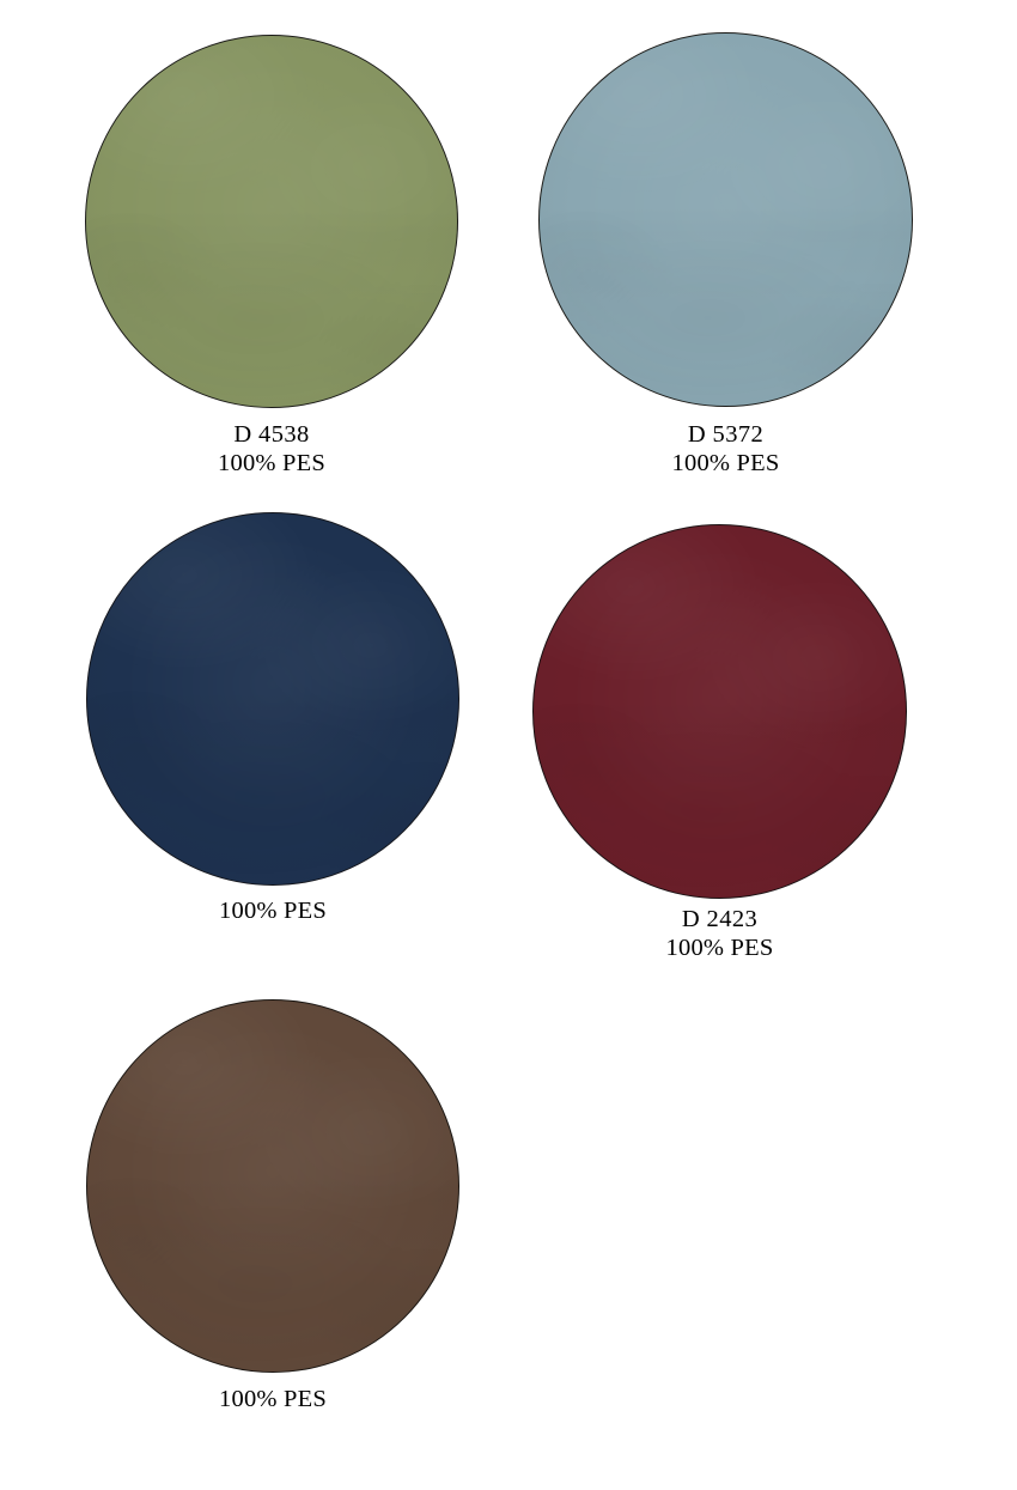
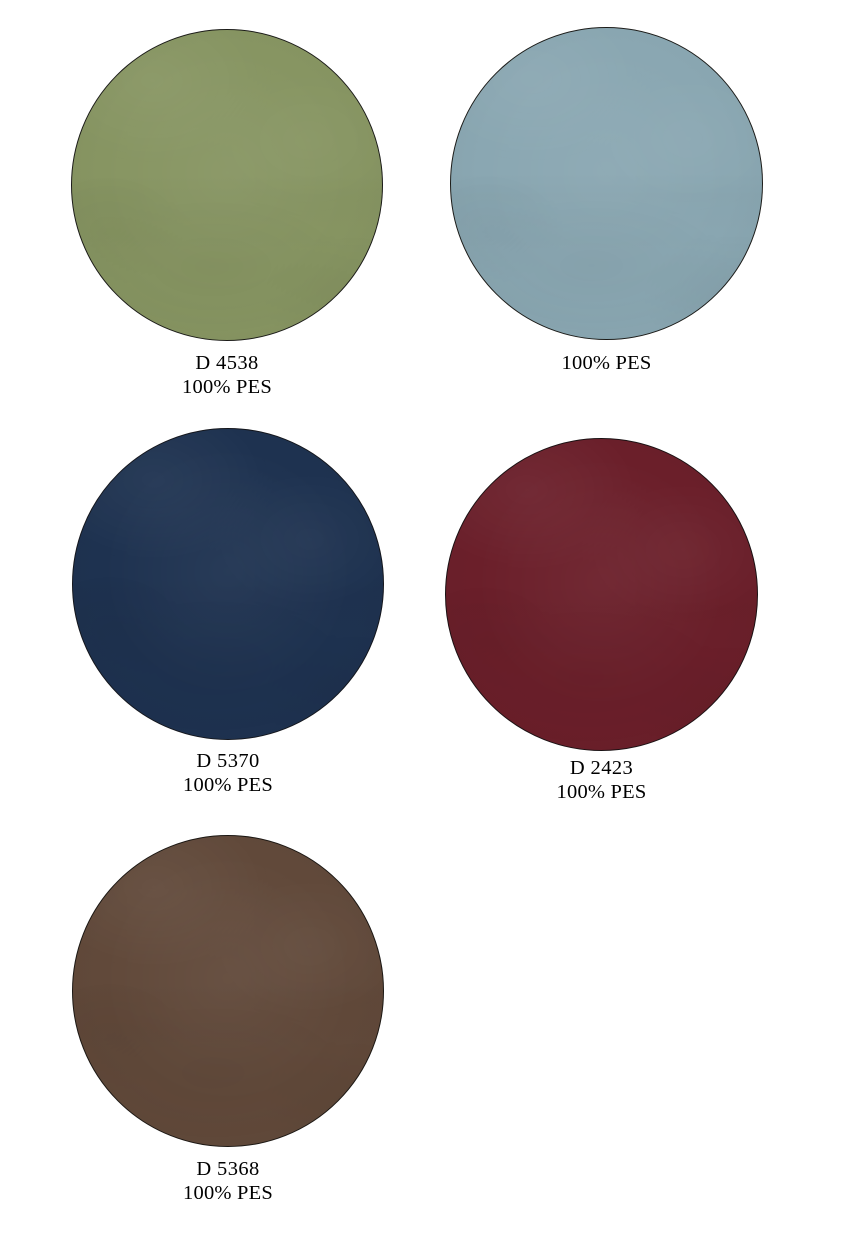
  D 4538
  100% PES
- D 5372
  100% PES
+ D 5370
  100% PES
  D 2423
  100% PES
+ D 5368
  100% PES
